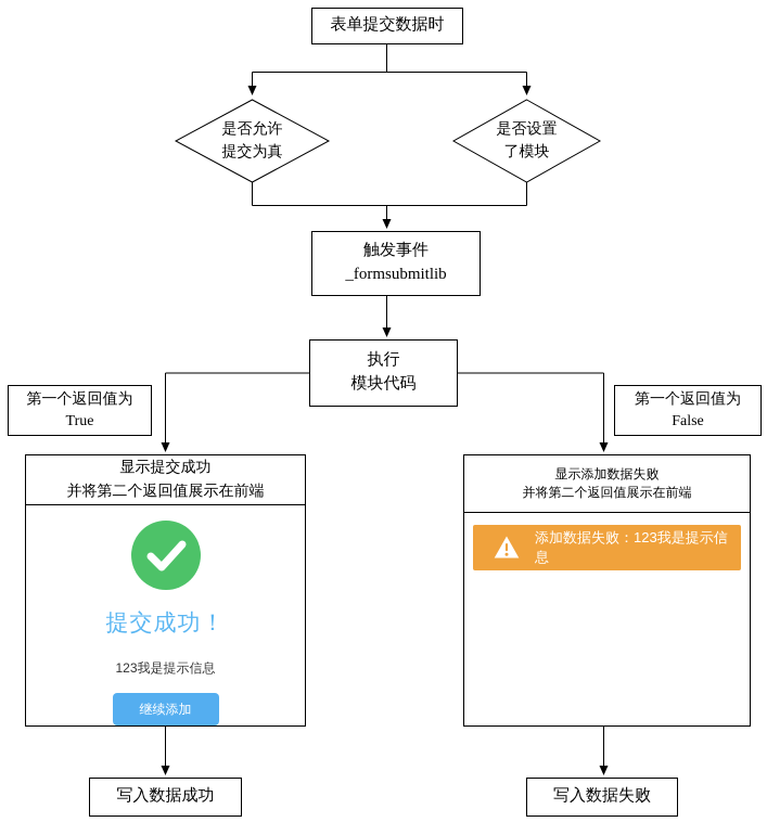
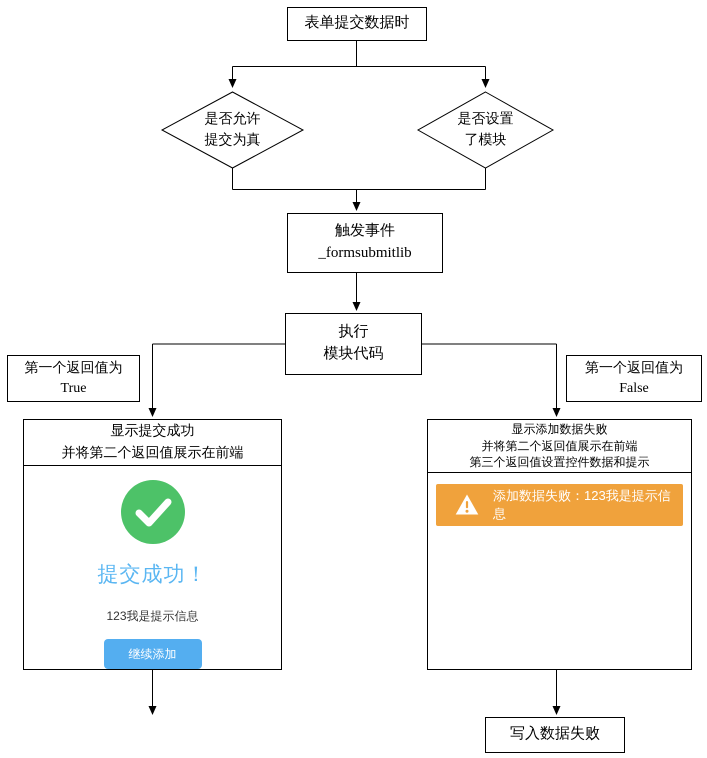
  表单提交数据时
  是否允许
  提交为真
  是否设置
  了模块
  触发事件
  _formsubmitlib
  执行
  模块代码
  第一个返回值为
  True
  第一个返回值为
  False
  显示提交成功
  并将第二个返回值展示在前端
  提交成功！
  123我是提示信息
  继续添加
  显示添加数据失败
  并将第二个返回值展示在前端
+ 第三个返回值设置控件数据和提示
  添加数据失败：123我是提示信息
- 写入数据成功
  写入数据失败
